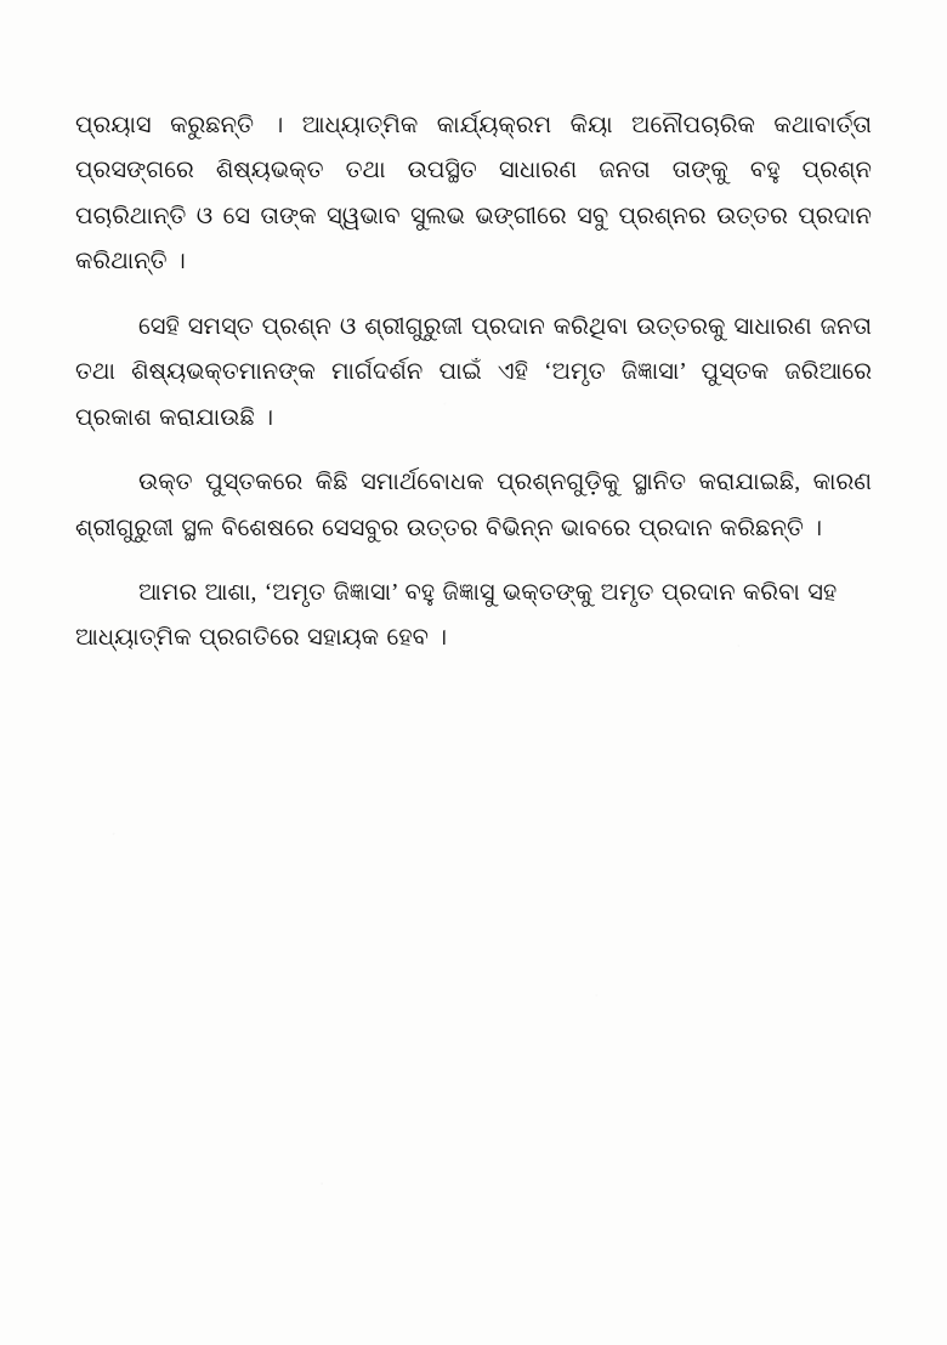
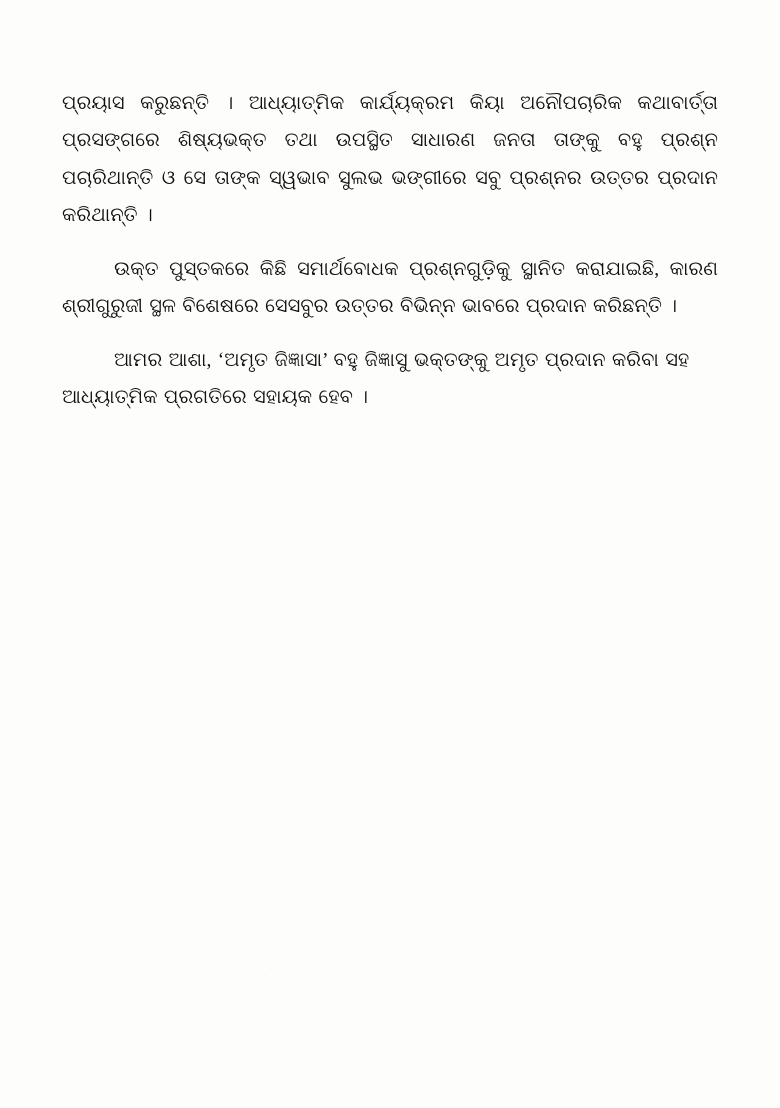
  ପ୍ରୟାସ କରୁଛନ୍ତି । ଆଧ୍ୟାତ୍ମିକ କାର୍ଯ୍ୟକ୍ରମ କିୟା ଅନୌପଚାରିକ କଥାବାର୍ତ୍ତା ପ୍ରସଙ୍ଗରେ ଶିଷ୍ୟଭକ୍ତ ତଥା ଉପସ୍ଥିତ ସାଧାରଣ ଜନତା ତାଙ୍କୁ ବହୁ ପ୍ରଶ୍ନ ପଚାରିଥାନ୍ତି ଓ ସେ ତାଙ୍କ ସ୍ୱଭାବ ସୁଲଭ ଭଙ୍ଗୀରେ ସବୁ ପ୍ରଶ୍ନର ଉତ୍ତର ପ୍ରଦାନ କରିଥାନ୍ତି ।
- ସେହି ସମସ୍ତ ପ୍ରଶ୍ନ ଓ ଶ୍ରୀଗୁରୁଜୀ ପ୍ରଦାନ କରିଥିବା ଉତ୍ତରକୁ ସାଧାରଣ ଜନତା ତଥା ଶିଷ୍ୟଭକ୍ତମାନଙ୍କ ମାର୍ଗଦର୍ଶନ ପାଇଁ ଏହି ‘ଅମୃତ ଜିଜ୍ଞାସା’ ପୁସ୍ତକ ଜରିଆରେ ପ୍ରକାଶ କରାଯାଉଛି ।
  ଉକ୍ତ ପୁସ୍ତକରେ କିଛି ସମାର୍ଥବୋଧକ ପ୍ରଶ୍ନଗୁଡ଼ିକୁ ସ୍ଥାନିତ କରାଯାଇଛି, କାରଣ ଶ୍ରୀଗୁରୁଜୀ ସ୍ଥଳ ବିଶେଷରେ ସେସବୁର ଉତ୍ତର ବିଭିନ୍ନ ଭାବରେ ପ୍ରଦାନ କରିଛନ୍ତି ।
  ଆମର ଆଶା, ‘ଅମୃତ ଜିଜ୍ଞାସା’ ବହୁ ଜିଜ୍ଞାସୁ ଭକ୍ତଙ୍କୁ ଅମୃତ ପ୍ରଦାନ କରିବା ସହ ଆଧ୍ୟାତ୍ମିକ ପ୍ରଗତିରେ ସହାୟକ ହେବ ।
